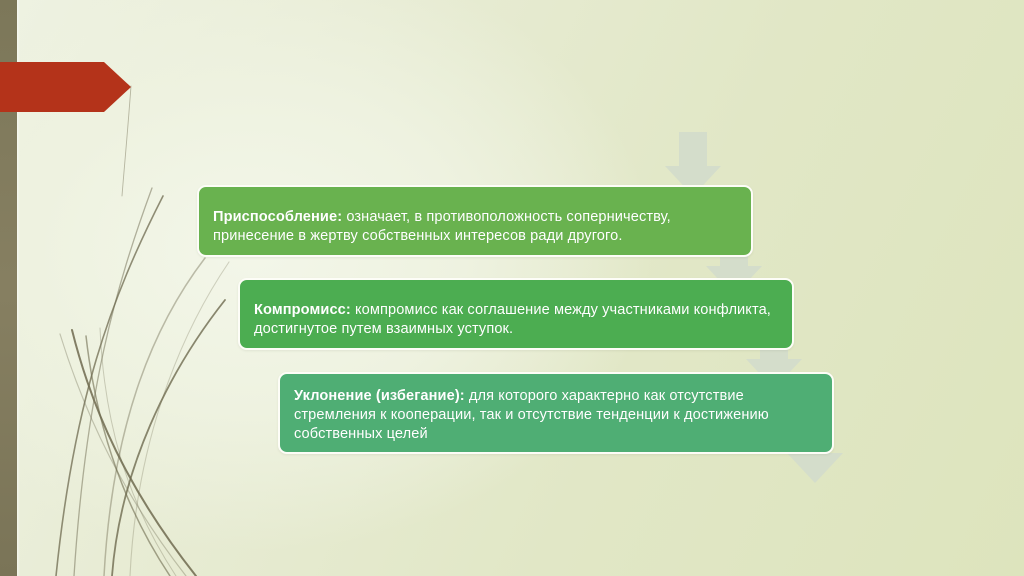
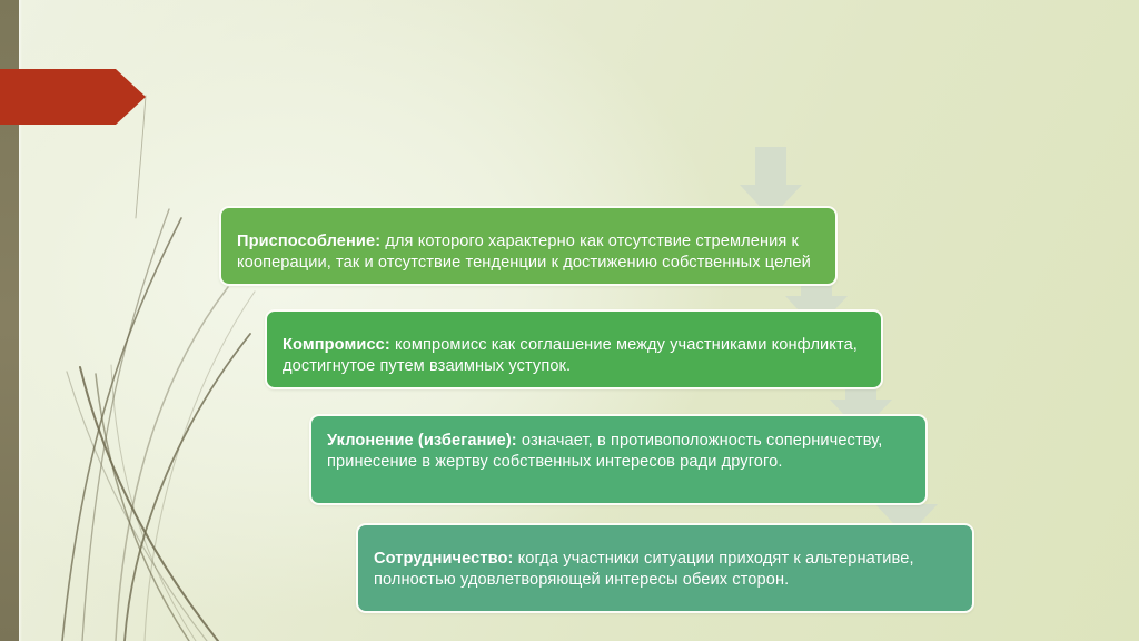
- Приспособление: означает, в противоположность соперничеству, принесение в жертву собственных интересов ради другого.
+ Приспособление: для которого характерно как отсутствие стремления к кооперации, так и отсутствие тенденции к достижению собственных целей
  Компромисс: компромисс как соглашение между участниками конфликта, достигнутое путем взаимных уступок.
- Уклонение (избегание): для которого характерно как отсутствие стремления к кооперации, так и отсутствие тенденции к достижению собственных целей
+ Уклонение (избегание): означает, в противоположность соперничеству, принесение в жертву собственных интересов ради другого.
+ Сотрудничество: когда участники ситуации приходят к альтернативе, полностью удовлетворяющей интересы обеих сторон.
